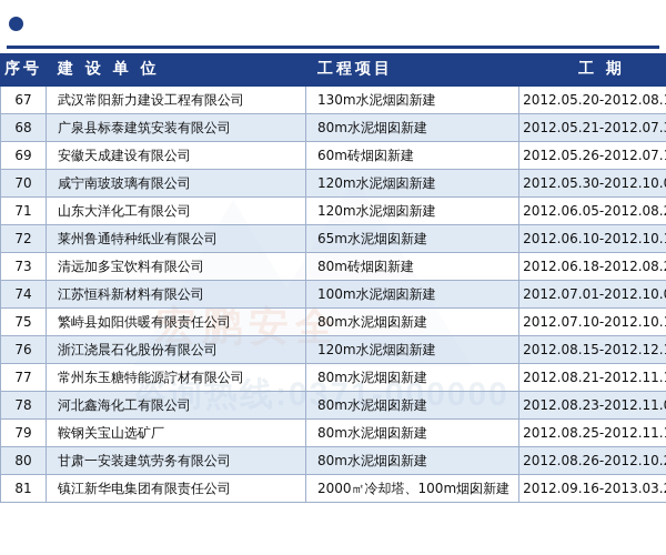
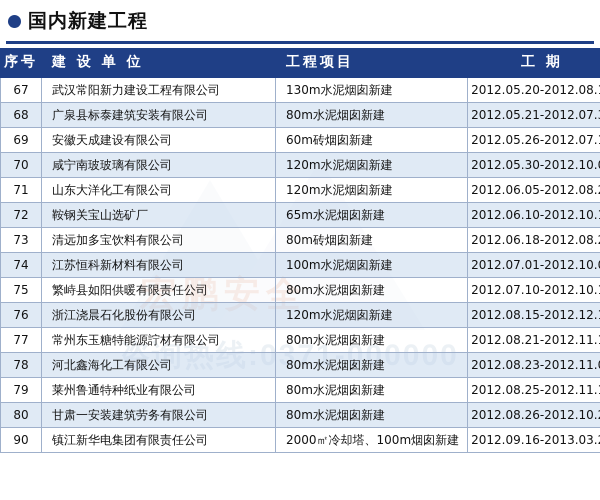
  宏鹏安全
  咨询热线:0371-000000
+ 国内新建工程
  序号	建 设 单 位	工程项目	工 期
  67	武汉常阳新力建设工程有限公司	130m水泥烟囱新建	2012.05.20-2012.08.
  68	广泉县标泰建筑安装有限公司	80m水泥烟囱新建	2012.05.21-2012.07.
  69	安徽天成建设有限公司	60m砖烟囱新建	2012.05.26-2012.07.
  70	咸宁南玻玻璃有限公司	120m水泥烟囱新建	2012.05.30-2012.10.
  71	山东大洋化工有限公司	120m水泥烟囱新建	2012.06.05-2012.08.
- 72	莱州鲁通特种纸业有限公司	65m水泥烟囱新建	2012.06.10-2012.10.
+ 72	鞍钢关宝山选矿厂	65m水泥烟囱新建	2012.06.10-2012.10.
  73	清远加多宝饮料有限公司	80m砖烟囱新建	2012.06.18-2012.08.
  74	江苏恒科新材料有限公司	100m水泥烟囱新建	2012.07.01-2012.10.
  75	繁峙县如阳供暖有限责任公司	80m水泥烟囱新建	2012.07.10-2012.10.
  76	浙江浇晨石化股份有限公司	120m水泥烟囱新建	2012.08.15-2012.12.
  77	常州东玉糖特能源詝材有限公司	80m水泥烟囱新建	2012.08.21-2012.11.
  78	河北鑫海化工有限公司	80m水泥烟囱新建	2012.08.23-2012.11.
- 79	鞍钢关宝山选矿厂	80m水泥烟囱新建	2012.08.25-2012.11.
+ 79	莱州鲁通特种纸业有限公司	80m水泥烟囱新建	2012.08.25-2012.11.
  80	甘肃一安装建筑劳务有限公司	80m水泥烟囱新建	2012.08.26-2012.10.
- 81	镇江新华电集团有限责任公司	2000㎡冷却塔、100m烟囱新建	2012.09.16-2013.03.
+ 90	镇江新华电集团有限责任公司	2000㎡冷却塔、100m烟囱新建	2012.09.16-2013.03.
